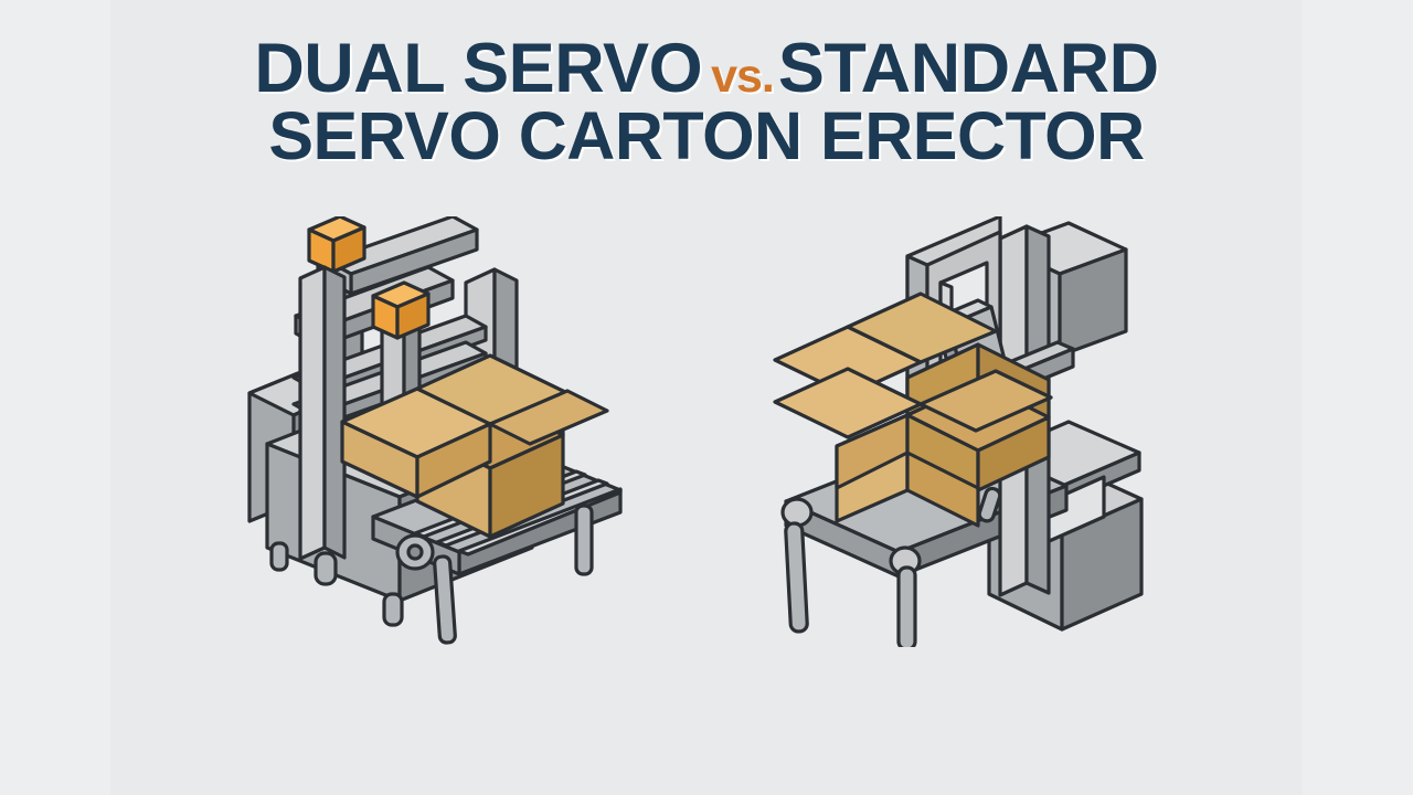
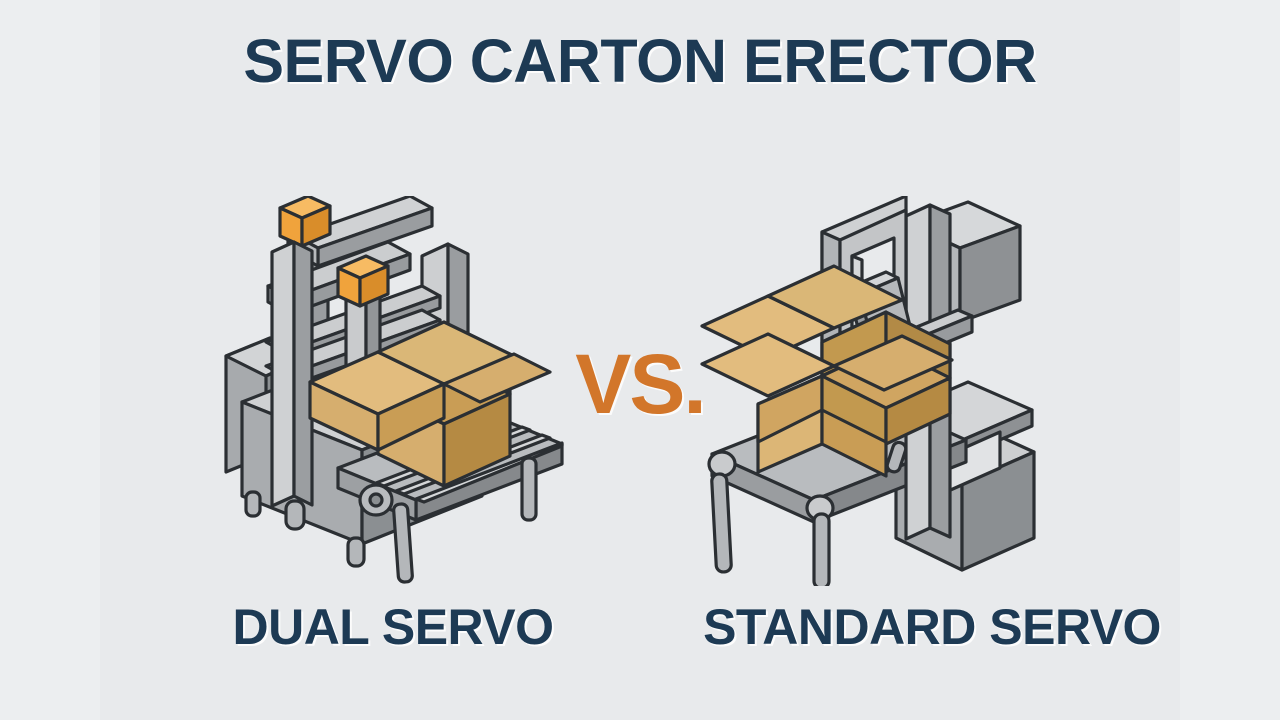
- DUAL SERVO vs.STANDARD
  SERVO CARTON ERECTOR
+ VS.
+ DUAL SERVO
+ STANDARD SERVO
